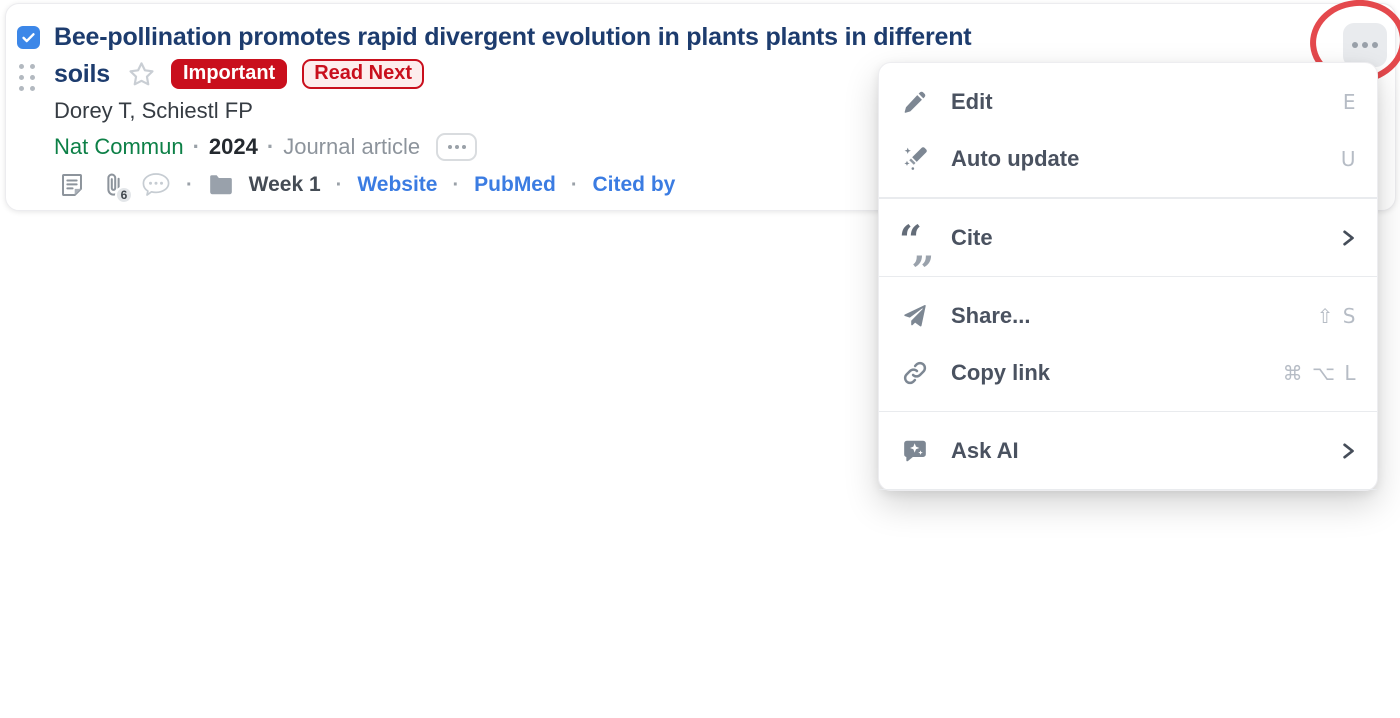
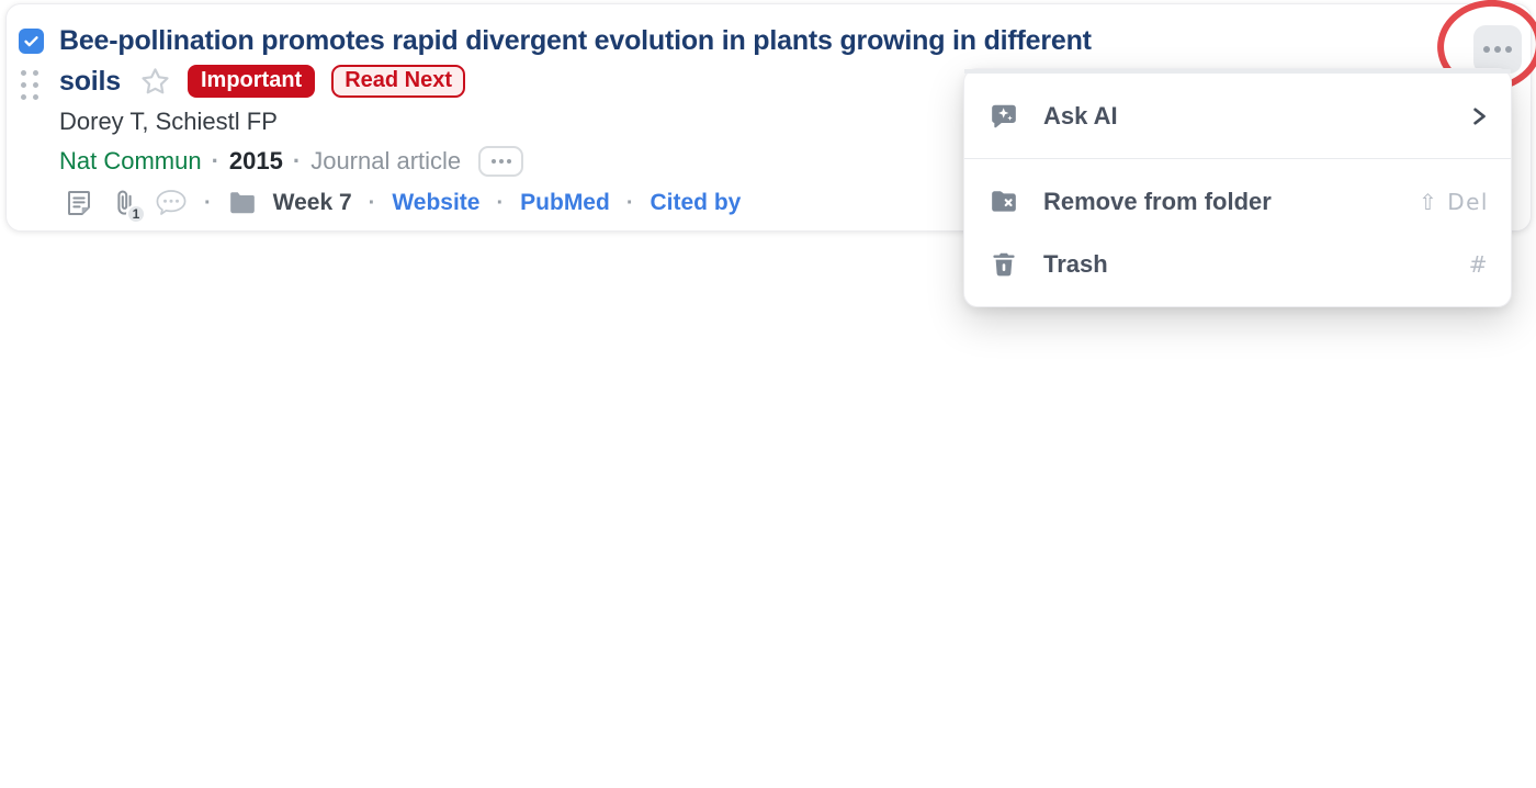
- Bee-pollination promotes rapid divergent evolution in plants plants in different
+ Bee-pollination promotes rapid divergent evolution in plants growing in different
  soils
  Important
  Read Next
  Dorey T, Schiestl FP
  Nat Commun
  ·
- 2024
+ 2015
  ·
  Journal article
- 6
+ 1
  ·
- Week 1
+ Week 7
  ·
  Website
  ·
  PubMed
  ·
  Cited by
- Edit
- E
- Auto update
- U
- “
- „
- Cite
- Share...
- ⇧ S
- Copy link
- ⌘ ⌥ L
  Ask AI
+ Remove from folder
+ ⇧ Del
+ Trash
+ #
